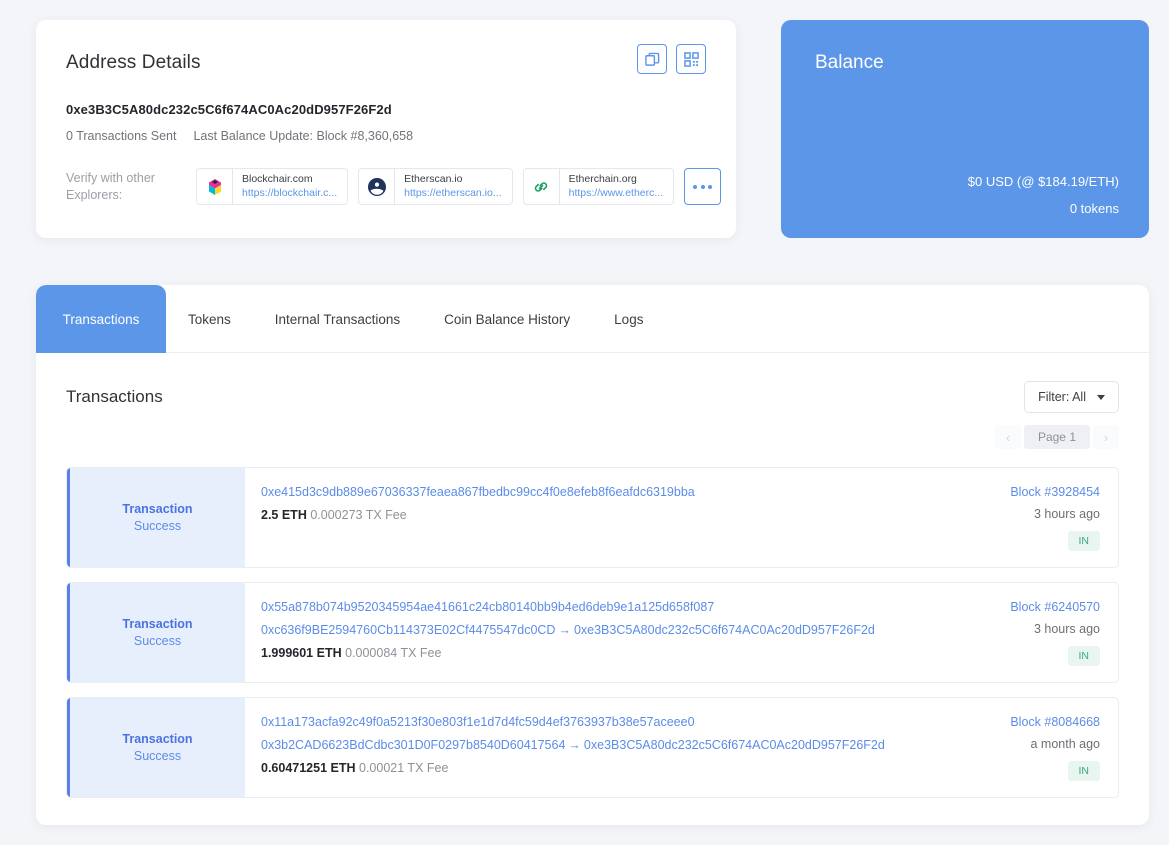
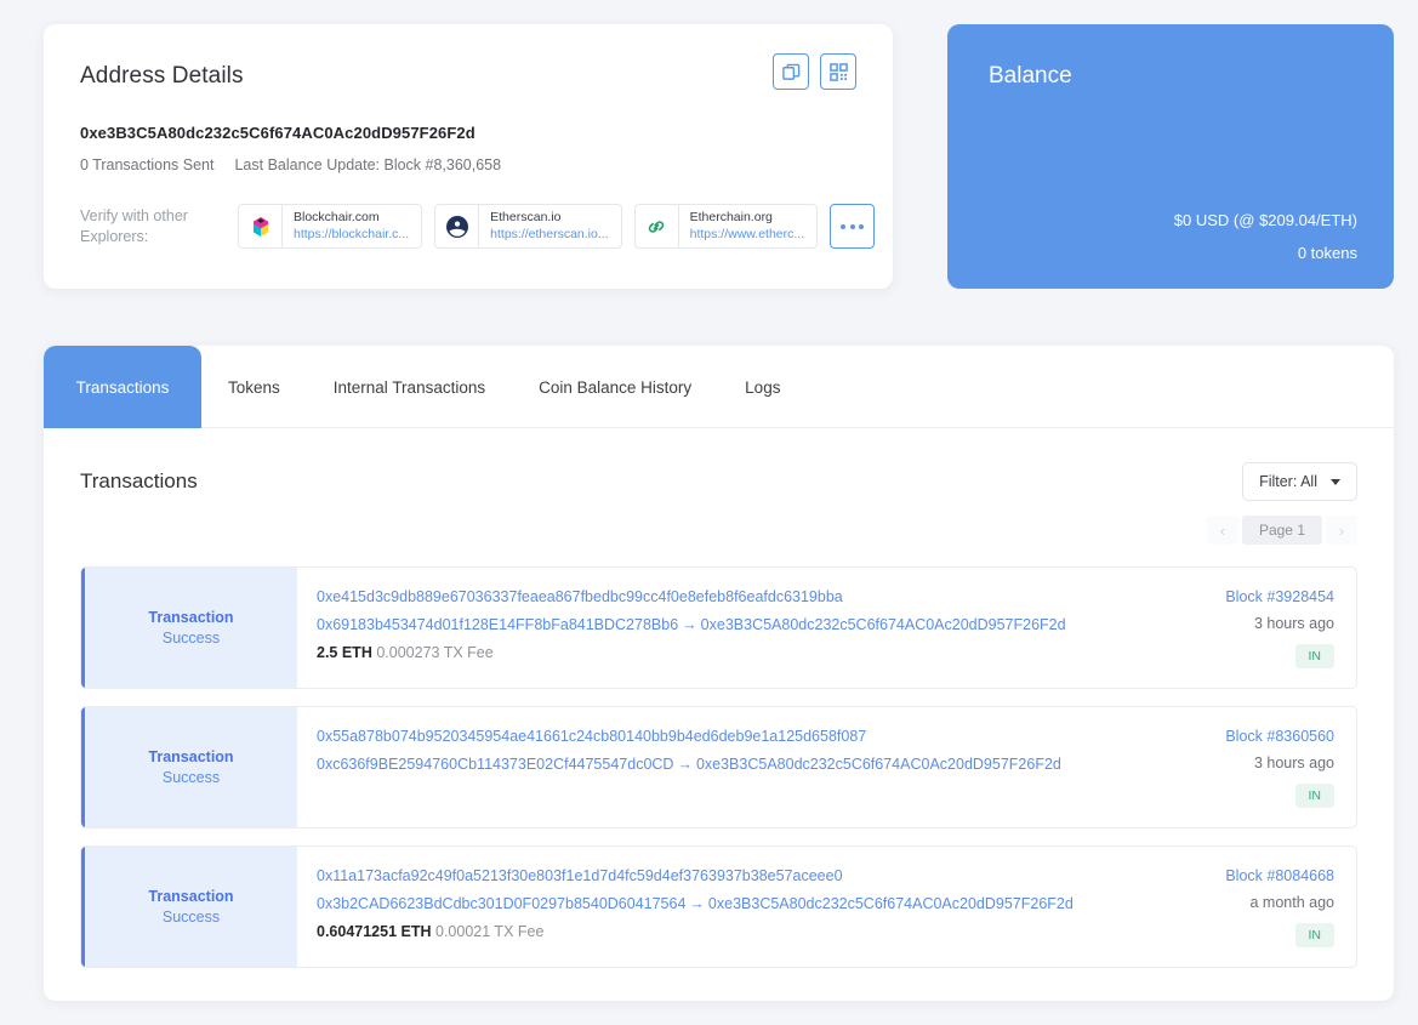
  Address Details
  0xe3B3C5A80dc232c5C6f674AC0Ac20dD957F26F2d
  0 Transactions Sent
  Last Balance Update: Block #8,360,658
  Verify with other Explorers:
  Blockchair.com
  https://blockchair.c...
  Etherscan.io
  https://etherscan.io...
  Etherchain.org
  https://www.etherc...
  Balance
- $0 USD (@ $184.19/ETH)
+ $0 USD (@ $209.04/ETH)
  0 tokens
  Transactions
  Tokens
  Internal Transactions
  Coin Balance History
  Logs
  Transactions
  Filter: All
  ‹
  Page 1
  ›
  Transaction
  Success
  0xe415d3c9db889e67036337feaea867fbedbc99cc4f0e8efeb8f6eafdc6319bba
+ 0x69183b453474d01f128E14FF8bFa841BDC278Bb6 → 0xe3B3C5A80dc232c5C6f674AC0Ac20dD957F26F2d
  2.5 ETH 0.000273 TX Fee
  Block #3928454
  3 hours ago
  IN
  Transaction
  Success
  0x55a878b074b9520345954ae41661c24cb80140bb9b4ed6deb9e1a125d658f087
  0xc636f9BE2594760Cb114373E02Cf4475547dc0CD → 0xe3B3C5A80dc232c5C6f674AC0Ac20dD957F26F2d
- 1.999601 ETH 0.000084 TX Fee
- Block #6240570
+ Block #8360560
  3 hours ago
  IN
  Transaction
  Success
  0x11a173acfa92c49f0a5213f30e803f1e1d7d4fc59d4ef3763937b38e57aceee0
  0x3b2CAD6623BdCdbc301D0F0297b8540D60417564 → 0xe3B3C5A80dc232c5C6f674AC0Ac20dD957F26F2d
  0.60471251 ETH 0.00021 TX Fee
  Block #8084668
  a month ago
  IN
